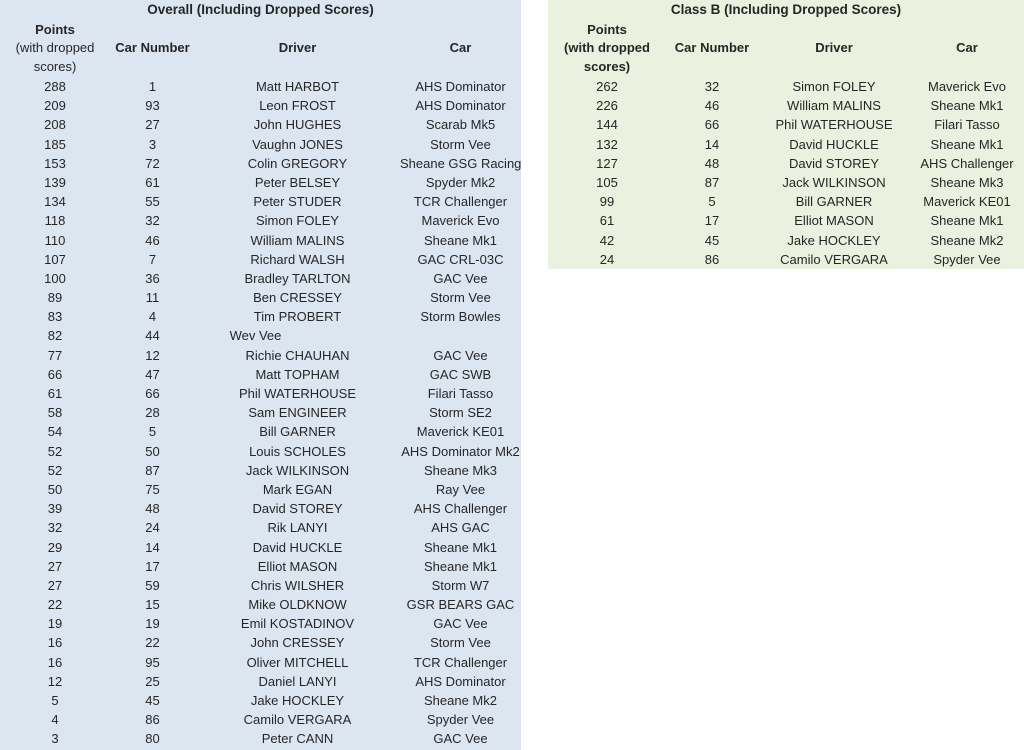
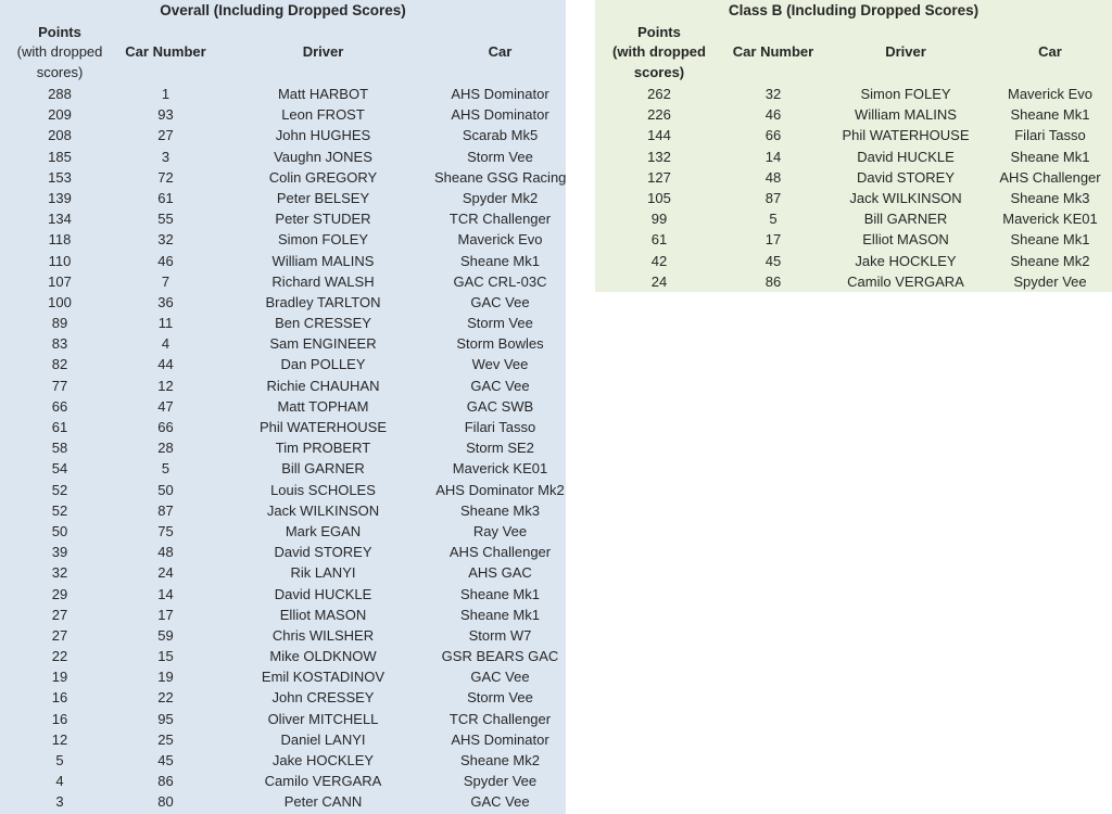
  Overall (Including Dropped Scores)
  Points
  (with dropped scores)
  Car Number
  Driver
  Car
  288
  1
  Matt HARBOT
  AHS Dominator
  209
  93
  Leon FROST
  AHS Dominator
  208
  27
  John HUGHES
  Scarab Mk5
  185
  3
  Vaughn JONES
  Storm Vee
  153
  72
  Colin GREGORY
  Sheane GSG Racing
  139
  61
  Peter BELSEY
  Spyder Mk2
  134
  55
  Peter STUDER
  TCR Challenger
  118
  32
  Simon FOLEY
  Maverick Evo
  110
  46
  William MALINS
  Sheane Mk1
  107
  7
  Richard WALSH
  GAC CRL-03C
  100
  36
  Bradley TARLTON
  GAC Vee
  89
  11
  Ben CRESSEY
  Storm Vee
  83
  4
- Tim PROBERT
+ Sam ENGINEER
  Storm Bowles
  82
  44
+ Dan POLLEY
  Wev Vee
  77
  12
  Richie CHAUHAN
  GAC Vee
  66
  47
  Matt TOPHAM
  GAC SWB
  61
  66
  Phil WATERHOUSE
  Filari Tasso
  58
  28
- Sam ENGINEER
+ Tim PROBERT
  Storm SE2
  54
  5
  Bill GARNER
  Maverick KE01
  52
  50
  Louis SCHOLES
  AHS Dominator Mk2
  52
  87
  Jack WILKINSON
  Sheane Mk3
  50
  75
  Mark EGAN
  Ray Vee
  39
  48
  David STOREY
  AHS Challenger
  32
  24
  Rik LANYI
  AHS GAC
  29
  14
  David HUCKLE
  Sheane Mk1
  27
  17
  Elliot MASON
  Sheane Mk1
  27
  59
  Chris WILSHER
  Storm W7
  22
  15
  Mike OLDKNOW
  GSR BEARS GAC
  19
  19
  Emil KOSTADINOV
  GAC Vee
  16
  22
  John CRESSEY
  Storm Vee
  16
  95
  Oliver MITCHELL
  TCR Challenger
  12
  25
  Daniel LANYI
  AHS Dominator
  5
  45
  Jake HOCKLEY
  Sheane Mk2
  4
  86
  Camilo VERGARA
  Spyder Vee
  3
  80
  Peter CANN
  GAC Vee
  Class B (Including Dropped Scores)
  Points
  (with dropped scores)
  Car Number
  Driver
  Car
  262
  32
  Simon FOLEY
  Maverick Evo
  226
  46
  William MALINS
  Sheane Mk1
  144
  66
  Phil WATERHOUSE
  Filari Tasso
  132
  14
  David HUCKLE
  Sheane Mk1
  127
  48
  David STOREY
  AHS Challenger
  105
  87
  Jack WILKINSON
  Sheane Mk3
  99
  5
  Bill GARNER
  Maverick KE01
  61
  17
  Elliot MASON
  Sheane Mk1
  42
  45
  Jake HOCKLEY
  Sheane Mk2
  24
  86
  Camilo VERGARA
  Spyder Vee
